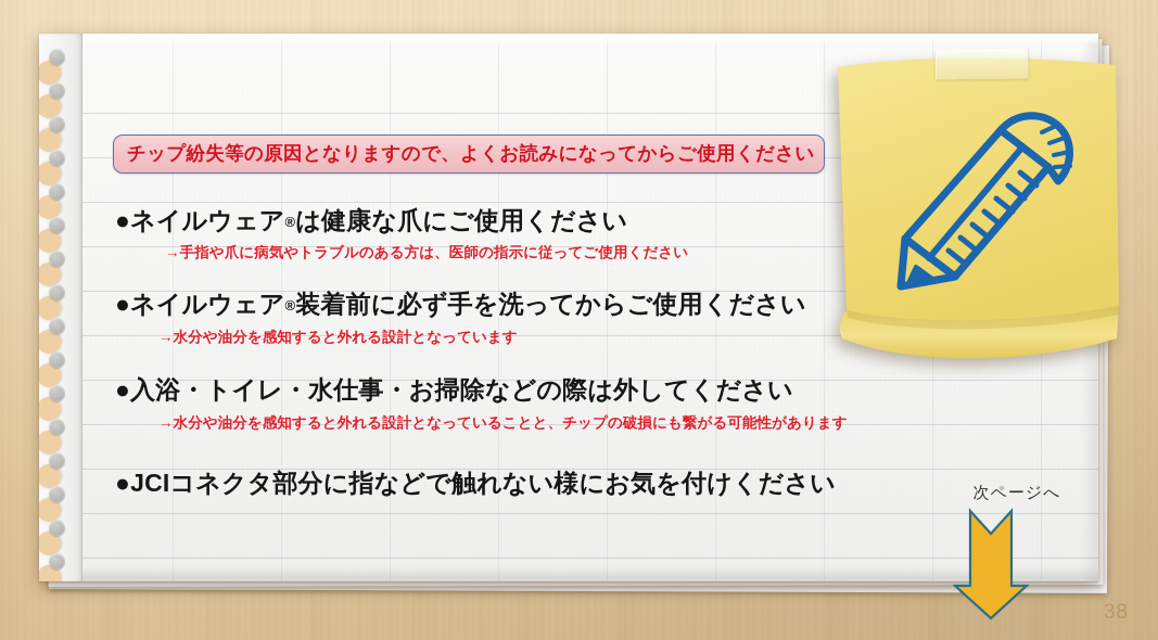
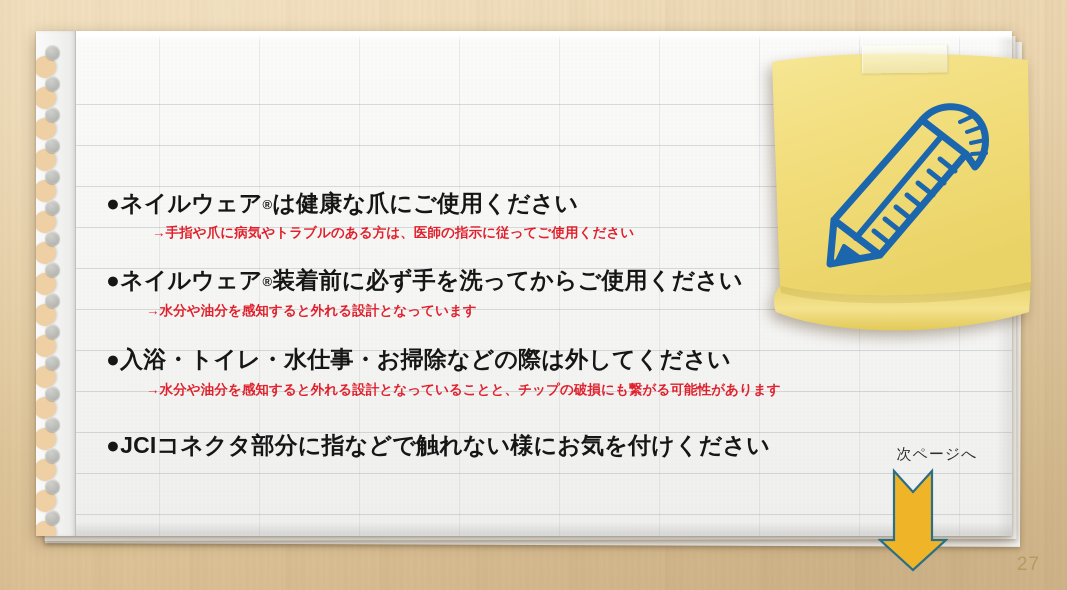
- チップ紛失等の原因となりますので、よくお読みになってからご使用ください
  ●ネイルウェア®は健康な爪にご使用ください
  →手指や爪に病気やトラブルのある方は、医師の指示に従ってご使用ください
  ●ネイルウェア®装着前に必ず手を洗ってからご使用ください
  →水分や油分を感知すると外れる設計となっています
  ●入浴・トイレ・水仕事・お掃除などの際は外してください
  →水分や油分を感知すると外れる設計となっていることと、チップの破損にも繋がる可能性があります
  ●JCIコネクタ部分に指などで触れない様にお気を付けください
  次ページへ
- 38
+ 27
